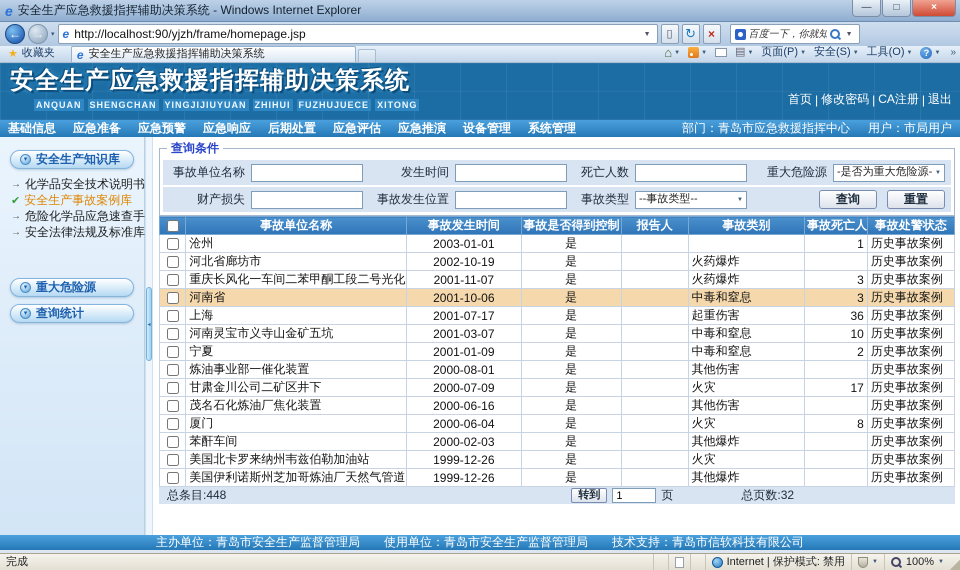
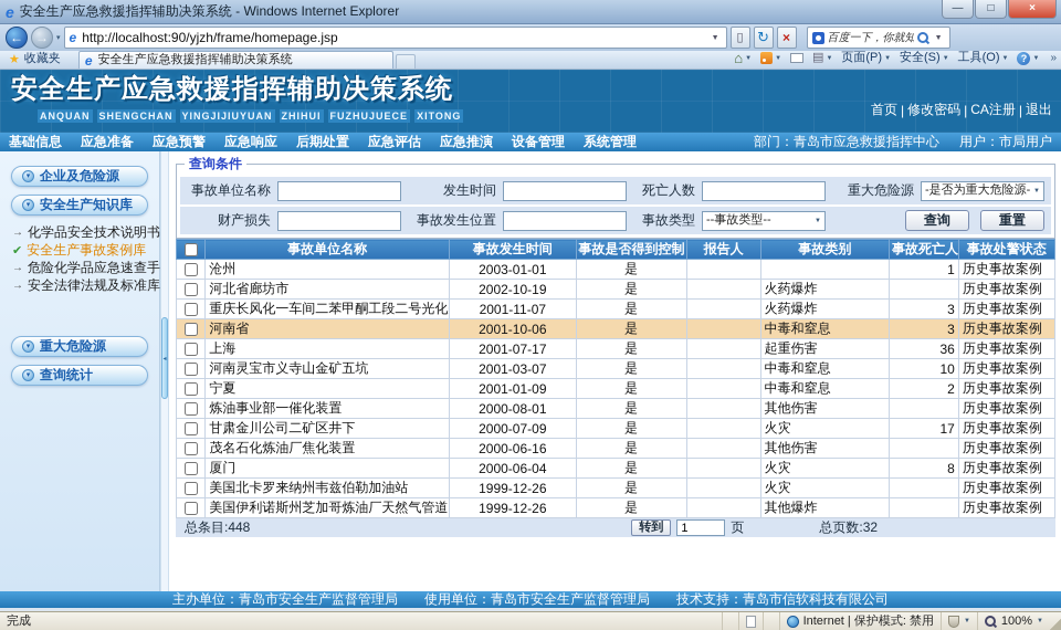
  e
  安全生产应急救援指挥辅助决策系统 - Windows Internet Explorer
  —
  □
  ×
  ←
  →
  e
  http://localhost:90/yjzh/frame/homepage.jsp
  ▯
  ↻
  ×
  百度一下，你就知
  ★
  收藏夹
  e
  安全生产应急救援指挥辅助决策系统
  ⌂
  ▤
  页面(P)
  安全(S)
  工具(O)
  ?
  »
  安全生产应急救援指挥辅助决策系统
  ANQUAN
  SHENGCHAN
  YINGJIJIUYUAN
  ZHIHUI
  FUZHUJUECE
  XITONG
  首页
  |
  修改密码
  |
  CA注册
  |
  退出
  基础信息
  应急准备
  应急预警
  应急响应
  后期处置
  应急评估
  应急推演
  设备管理
  系统管理
  部门：青岛市应急救援指挥中心
  用户：市局用户
+ 企业及危险源
  安全生产知识库
  →
  化学品安全技术说明书
  ✔
  安全生产事故案例库
  →
  危险化学品应急速查手
  →
  安全法律法规及标准库
  重大危险源
  查询统计
  查询条件
  事故单位名称
  发生时间
  死亡人数
  重大危险源
  -是否为重大危险源-
  财产损失
  事故发生位置
  事故类型
  --事故类型--
  查询
  重置
  	事故单位名称	事故发生时间	事故是否得到控制	报告人	事故类别	事故死亡人	事故处警状态
  	沧州	2003-01-01	是			1	历史事故案例
  	河北省廊坊市	2002-10-19	是		火药爆炸		历史事故案例
  	重庆长风化一车间二苯甲酮工段二号光化	2001-11-07	是		火药爆炸	3	历史事故案例
  	河南省	2001-10-06	是		中毒和窒息	3	历史事故案例
  	上海	2001-07-17	是		起重伤害	36	历史事故案例
  	河南灵宝市义寺山金矿五坑	2001-03-07	是		中毒和窒息	10	历史事故案例
  	宁夏	2001-01-09	是		中毒和窒息	2	历史事故案例
  	炼油事业部一催化装置	2000-08-01	是		其他伤害		历史事故案例
  	甘肃金川公司二矿区井下	2000-07-09	是		火灾	17	历史事故案例
  	茂名石化炼油厂焦化装置	2000-06-16	是		其他伤害		历史事故案例
  	厦门	2000-06-04	是		火灾	8	历史事故案例
- 	苯酐车间	2000-02-03	是		其他爆炸		历史事故案例
  	美国北卡罗来纳州韦兹伯勒加油站	1999-12-26	是		火灾		历史事故案例
  	美国伊利诺斯州芝加哥炼油厂天然气管道	1999-12-26	是		其他爆炸		历史事故案例
  总条目:448
  转到
  1
  页
  总页数:32
  主办单位：青岛市安全生产监督管理局 使用单位：青岛市安全生产监督管理局 技术支持：青岛市信软科技有限公司
  完成
  Internet | 保护模式: 禁用
  100%
